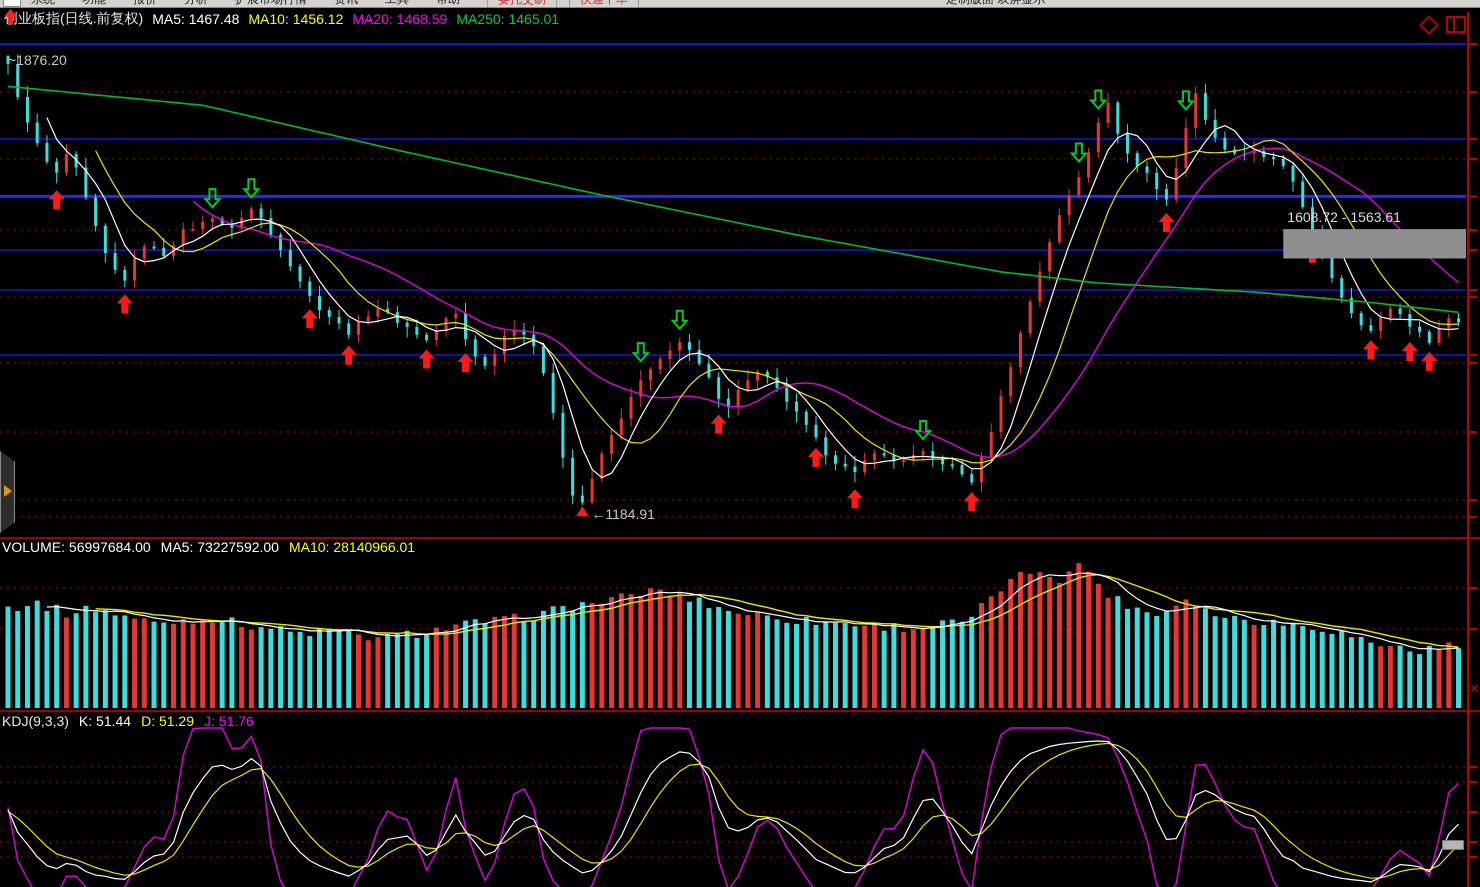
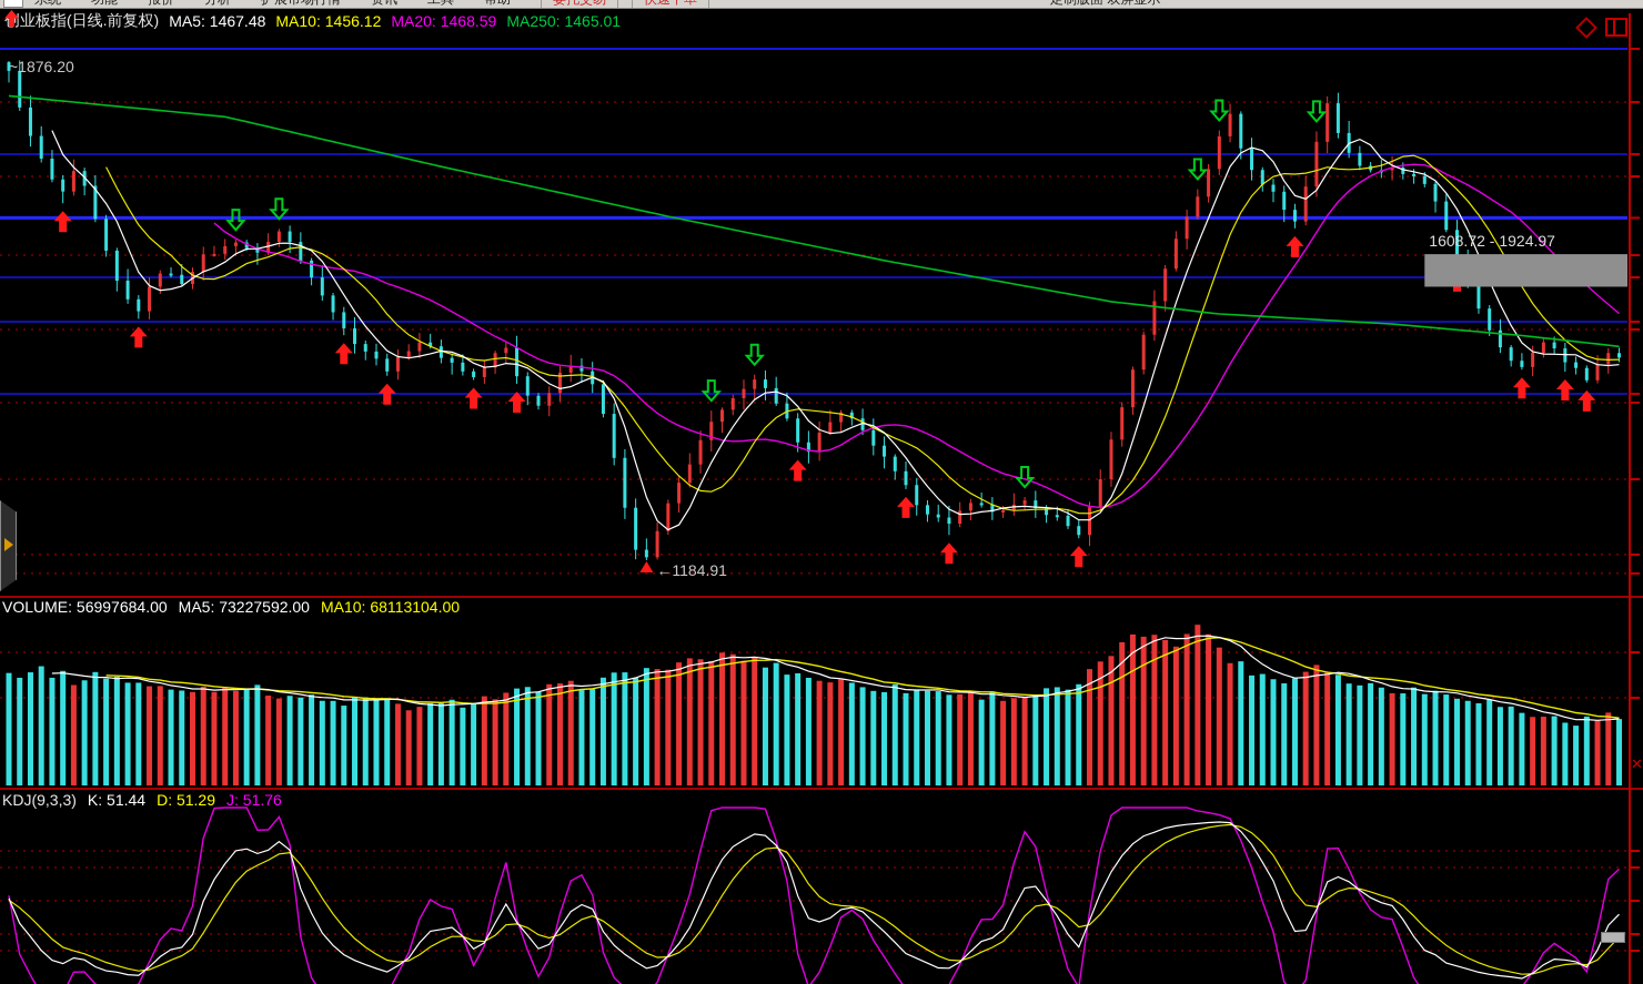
  业板指(日线.前复权)
  MA5: 1467.48
  MA10: 1456.12
  MA20: 1468.59
  MA250: 1465.01
  VOLUME: 56997684.00
  MA5: 73227592.00
- MA10: 28140966.01
+ MA10: 68113104.00
  KDJ(9,3,3)
  K: 51.44
  D: 51.29
  J: 51.76
  ✕
  ~1876.20
  ←1184.91
- 1608.72 - 1563.61
+ 1608.72 - 1924.97
